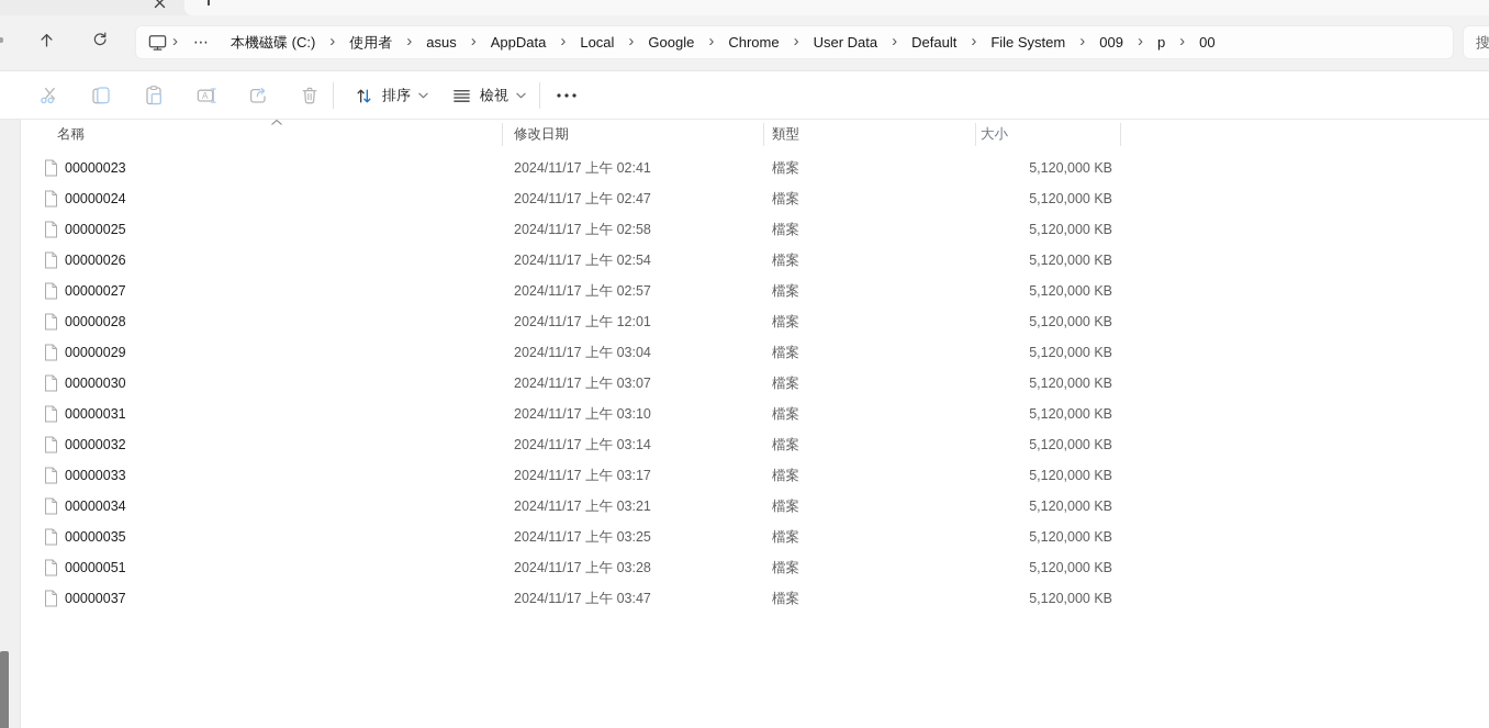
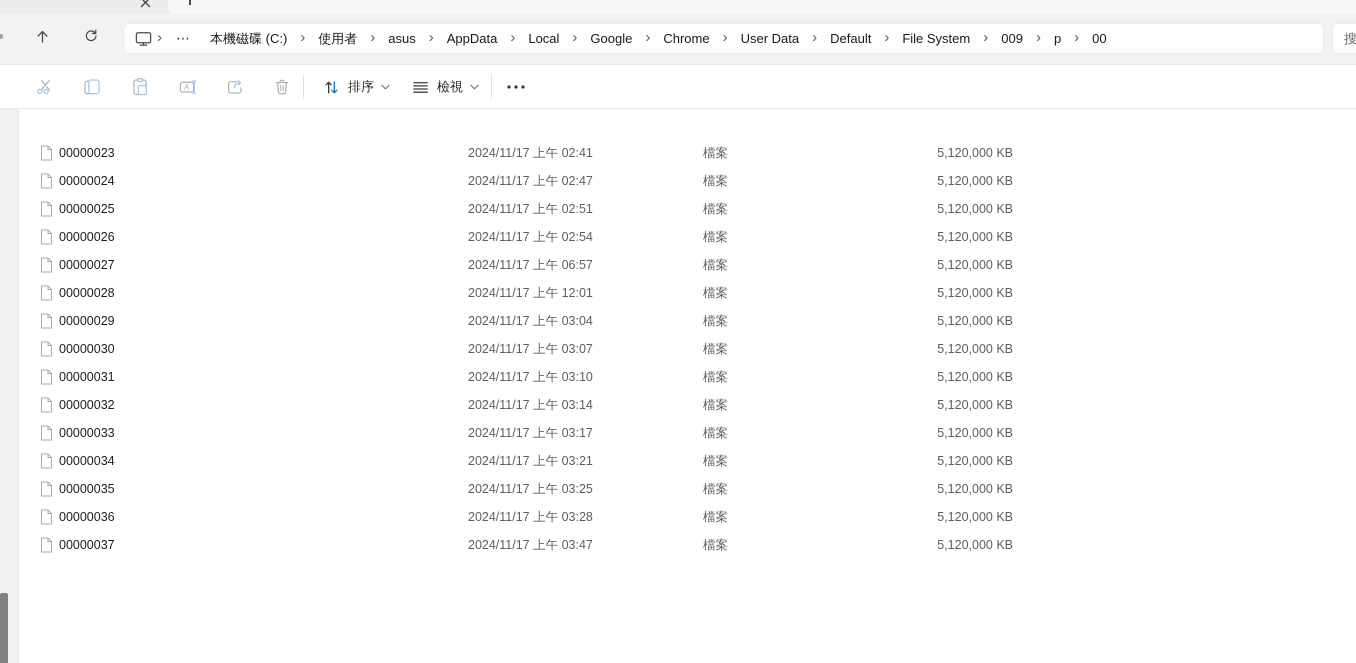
  ›
  ⋯
  本機磁碟 (C:)
  ›
  使用者
  ›
  asus
  ›
  AppData
  ›
  Local
  ›
  Google
  ›
  Chrome
  ›
  User Data
  ›
  Default
  ›
  File System
  ›
  009
  ›
  p
  ›
  00
  A
  排序
  檢視
- 名稱
- 修改日期
- 類型
- 大小
  00000023
  2024/11/17 上午 02:41
  檔案
  5,120,000 KB
  00000024
  2024/11/17 上午 02:47
  檔案
  5,120,000 KB
  00000025
- 2024/11/17 上午 02:58
+ 2024/11/17 上午 02:51
  檔案
  5,120,000 KB
  00000026
  2024/11/17 上午 02:54
  檔案
  5,120,000 KB
  00000027
- 2024/11/17 上午 02:57
+ 2024/11/17 上午 06:57
  檔案
  5,120,000 KB
  00000028
  2024/11/17 上午 12:01
  檔案
  5,120,000 KB
  00000029
  2024/11/17 上午 03:04
  檔案
  5,120,000 KB
  00000030
  2024/11/17 上午 03:07
  檔案
  5,120,000 KB
  00000031
  2024/11/17 上午 03:10
  檔案
  5,120,000 KB
  00000032
  2024/11/17 上午 03:14
  檔案
  5,120,000 KB
  00000033
  2024/11/17 上午 03:17
  檔案
  5,120,000 KB
  00000034
  2024/11/17 上午 03:21
  檔案
  5,120,000 KB
  00000035
  2024/11/17 上午 03:25
  檔案
  5,120,000 KB
- 00000051
+ 00000036
  2024/11/17 上午 03:28
  檔案
  5,120,000 KB
  00000037
  2024/11/17 上午 03:47
  檔案
  5,120,000 KB
